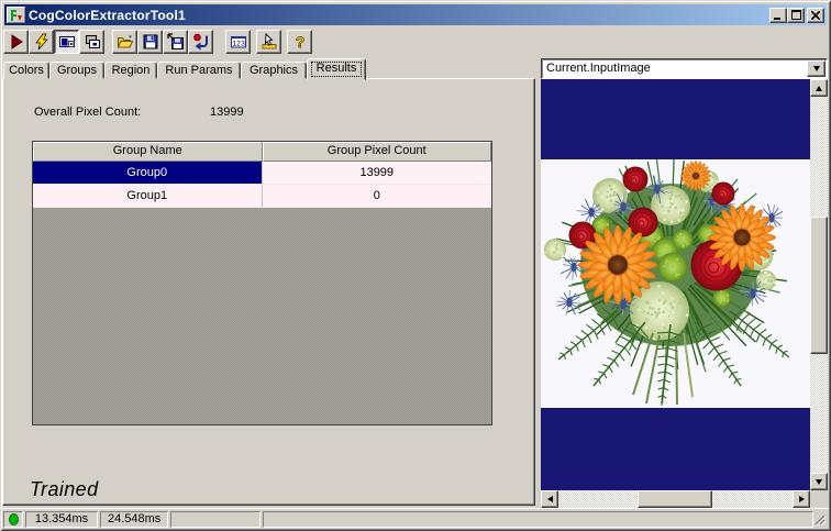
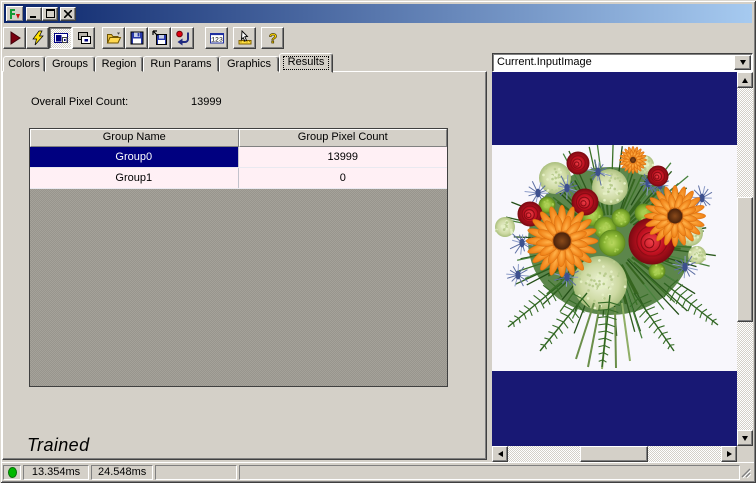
- CogColorExtractorTool1
  ?
  Colors
  Groups
  Region
  Run Params
  Graphics
  Results
  Overall Pixel Count:
  13999
  Group Name
  Group Pixel Count
  Group0
  13999
  Group1
  0
  Trained
  Current.InputImage
  13.354ms
  24.548ms
